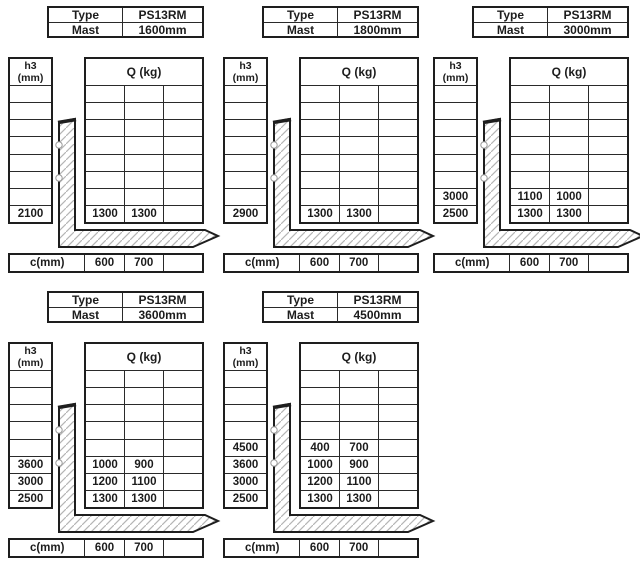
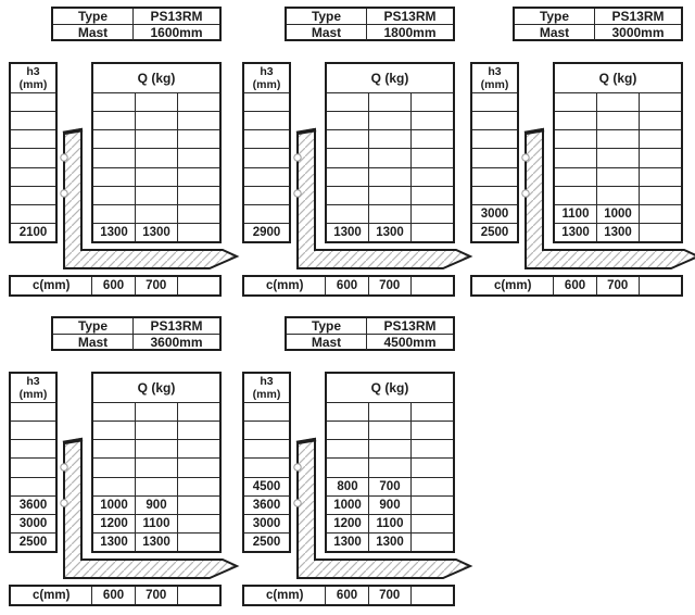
  Type
  PS13RM
  Mast
  1600mm
  h3
  (mm)
  2100
  Q (kg)
  1300
  1300
  c(mm)
  600
  700
  Type
  PS13RM
  Mast
  1800mm
  h3
  (mm)
  2900
  Q (kg)
  1300
  1300
  c(mm)
  600
  700
  Type
  PS13RM
  Mast
  3000mm
  h3
  (mm)
  3000
  2500
  Q (kg)
  1100
  1000
  1300
  1300
  c(mm)
  600
  700
  Type
  PS13RM
  Mast
  3600mm
  h3
  (mm)
  3600
  3000
  2500
  Q (kg)
  1000
  900
  1200
  1100
  1300
  1300
  c(mm)
  600
  700
  Type
  PS13RM
  Mast
  4500mm
  h3
  (mm)
  4500
  3600
  3000
  2500
  Q (kg)
- 400
+ 800
  700
  1000
  900
  1200
  1100
  1300
  1300
  c(mm)
  600
  700
